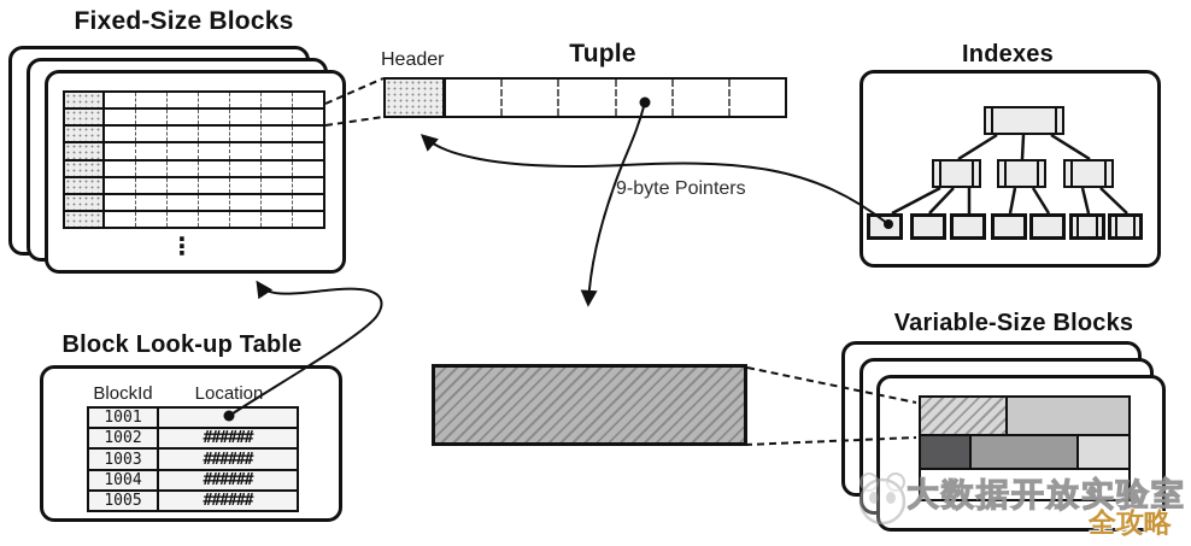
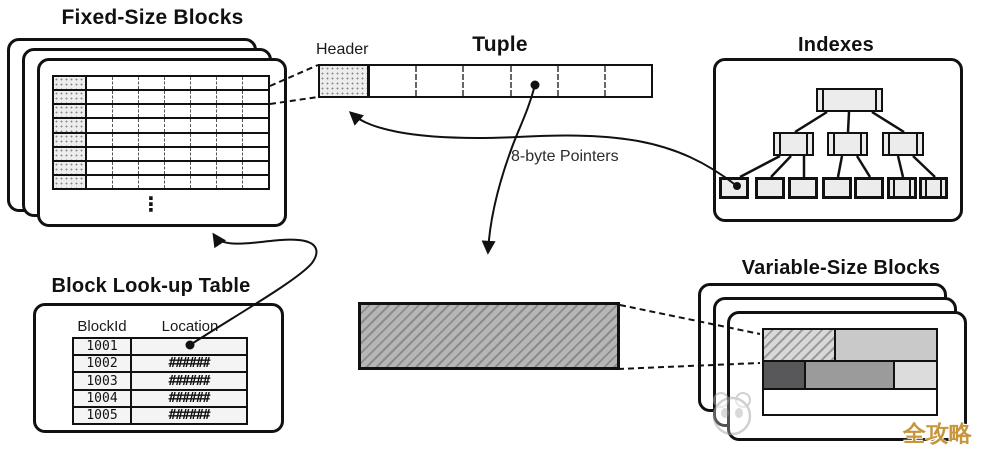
  Fixed-Size Blocks
  ⋮
  Header
  Tuple
- 9-byte Pointers
+ 8-byte Pointers
  Indexes
  Block Look-up Table
  BlockId
  Location
  1001
  1002
  ######
  1003
  ######
  1004
  ######
  1005
  ######
  Variable-Size Blocks
- 大数据开放实验室
  全攻略
